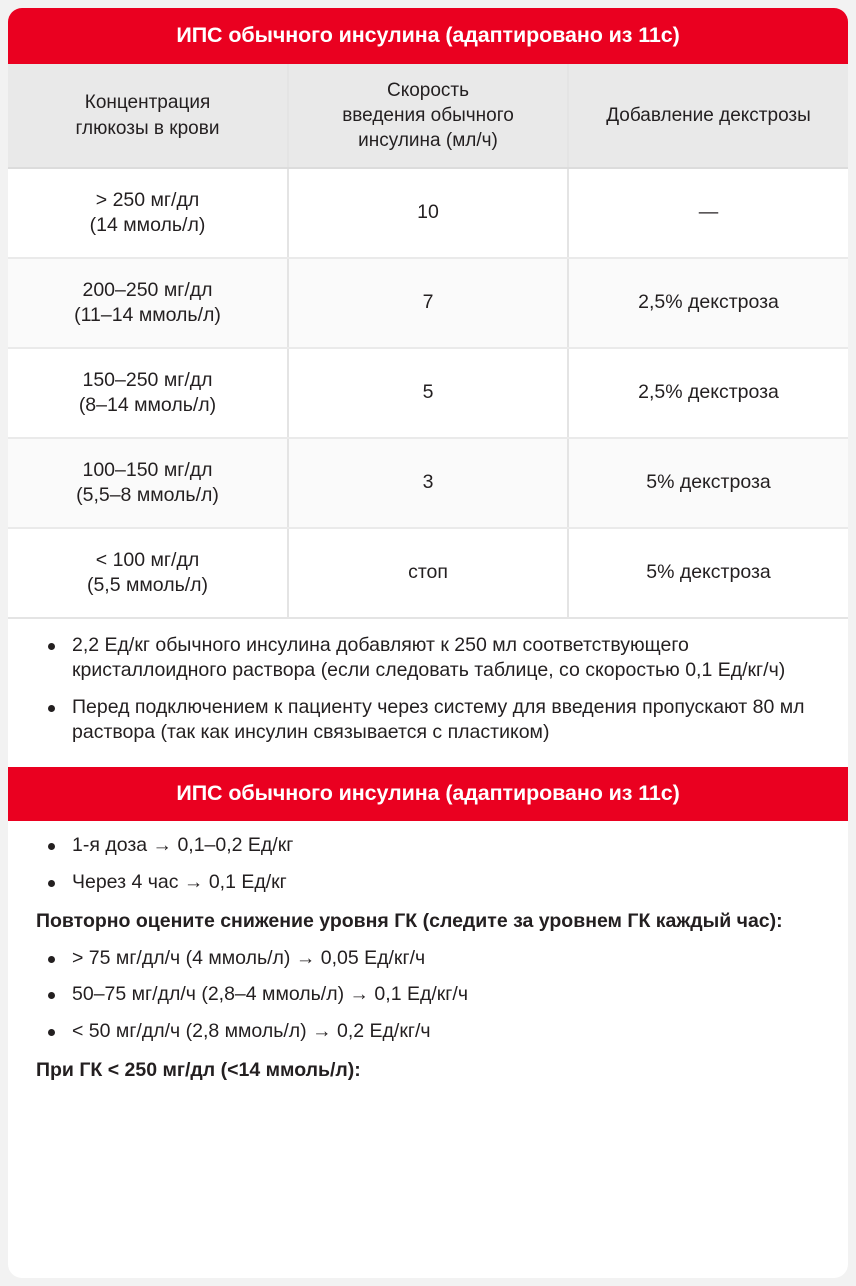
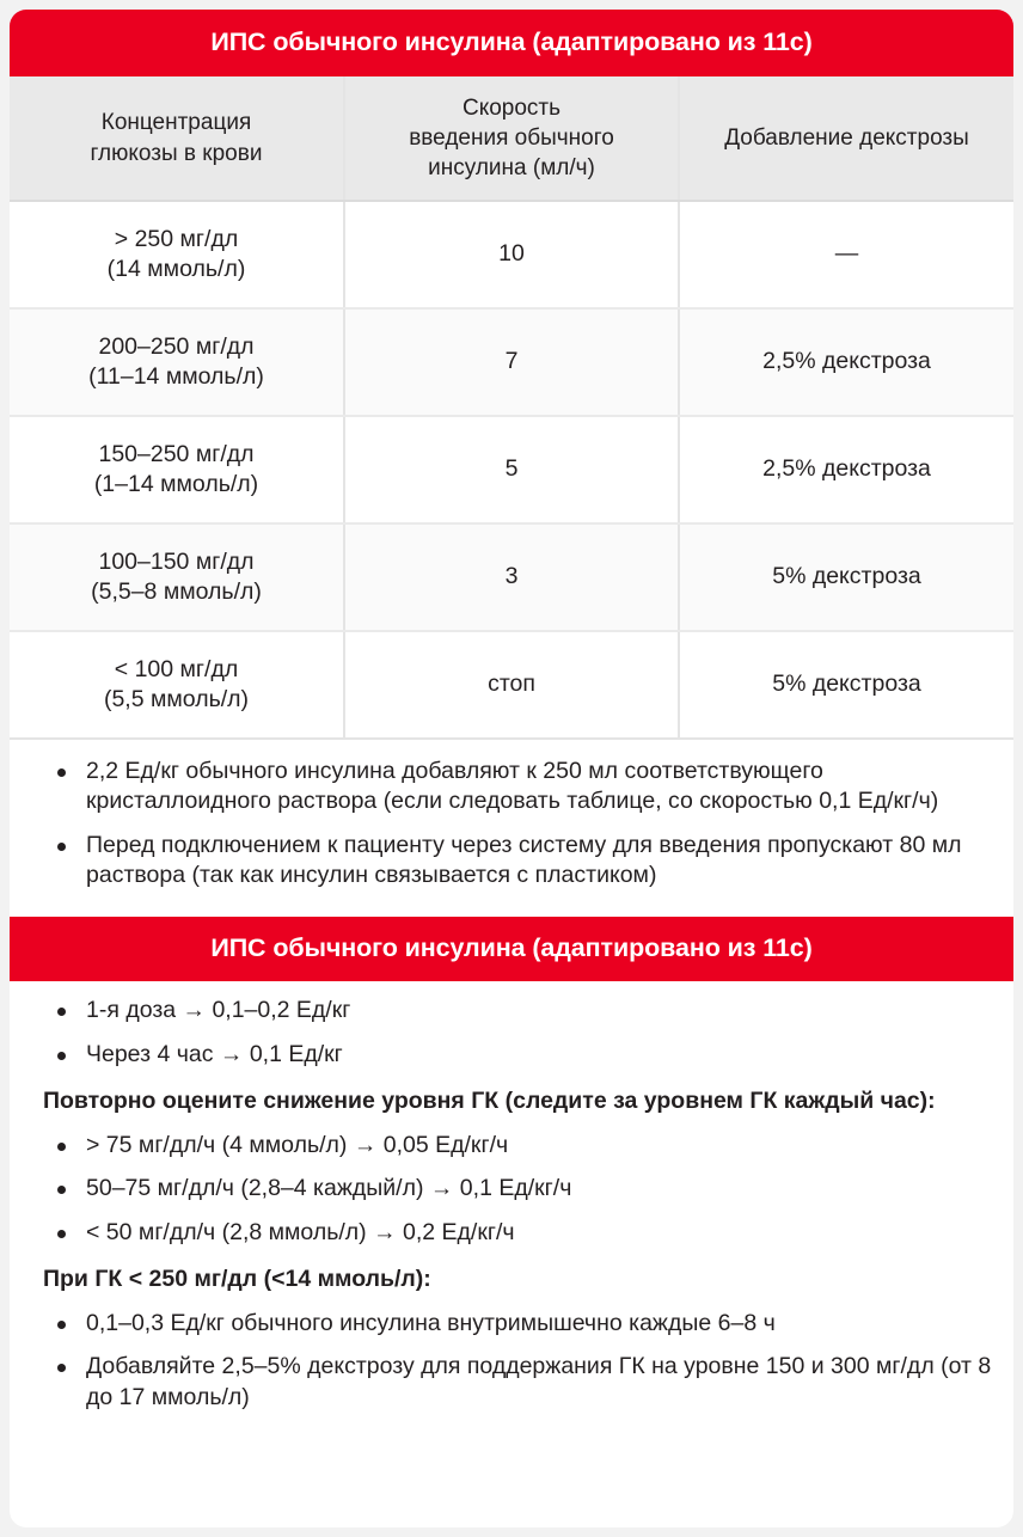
  ИПС обычного инсулина (адаптировано из 11c)
  Концентрация глюкозы в крови	Скорость введения обычного инсулина (мл/ч)	Добавление декстрозы
  > 250 мг/дл (14 ммоль/л)	10	—
  200–250 мг/дл (11–14 ммоль/л)	7	2,5% декстроза
- 150–250 мг/дл (8–14 ммоль/л)	5	2,5% декстроза
+ 150–250 мг/дл (1–14 ммоль/л)	5	2,5% декстроза
  100–150 мг/дл (5,5–8 ммоль/л)	3	5% декстроза
  < 100 мг/дл (5,5 ммоль/л)	стоп	5% декстроза
  2,2 Ед/кг обычного инсулина добавляют к 250 мл соответствующего кристаллоидного раствора (если следовать таблице, со скоростью 0,1 Ед/кг/ч)
  Перед подключением к пациенту через систему для введения пропускают 80 мл раствора (так как инсулин связывается с пластиком)
  ИПС обычного инсулина (адаптировано из 11c)
  1-я доза → 0,1–0,2 Ед/кг
  Через 4 час → 0,1 Ед/кг
  Повторно оцените снижение уровня ГК (следите за уровнем ГК каждый час):
  > 75 мг/дл/ч (4 ммоль/л) → 0,05 Ед/кг/ч
- 50–75 мг/дл/ч (2,8–4 ммоль/л) → 0,1 Ед/кг/ч
+ 50–75 мг/дл/ч (2,8–4 каждый/л) → 0,1 Ед/кг/ч
  < 50 мг/дл/ч (2,8 ммоль/л) → 0,2 Ед/кг/ч
  При ГК < 250 мг/дл (<14 ммоль/л):
+ 0,1–0,3 Ед/кг обычного инсулина внутримышечно каждые 6–8 ч
+ Добавляйте 2,5–5% декстрозу для поддержания ГК на уровне 150 и 300 мг/дл (от 8 до 17 ммоль/л)
